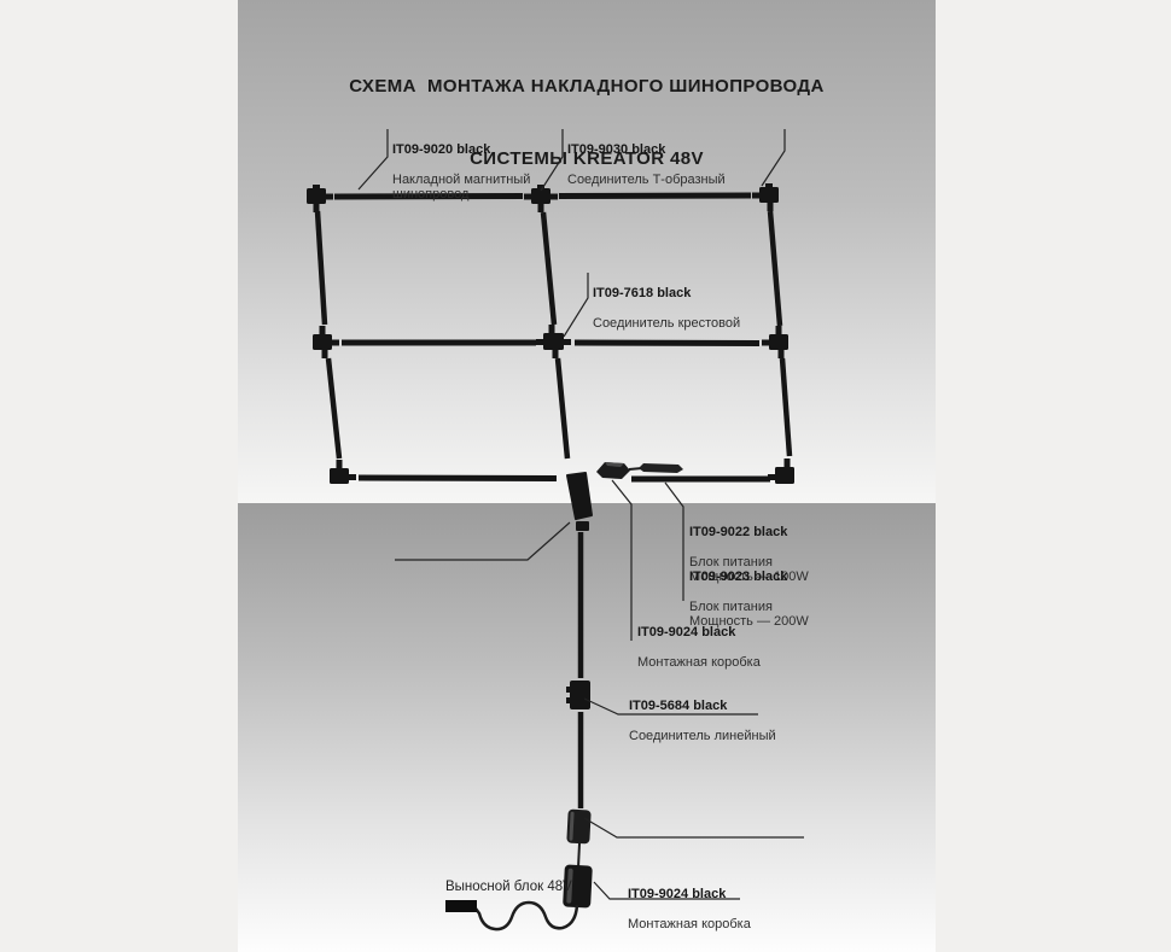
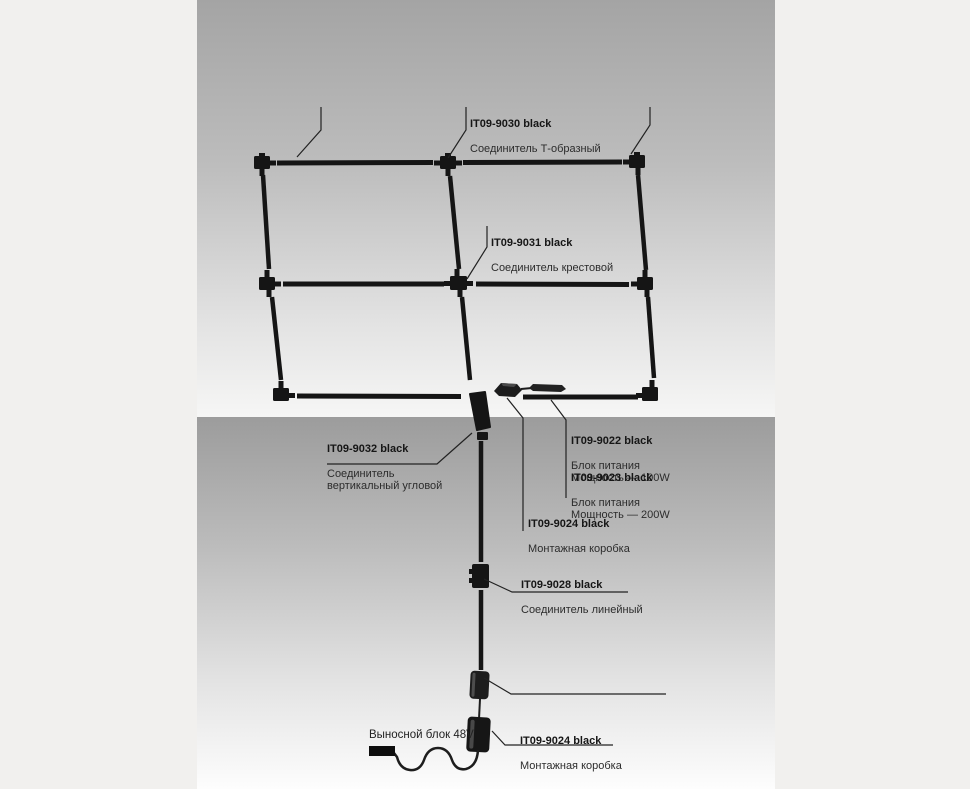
- СХЕМА МОНТАЖА НАКЛАДНОГО ШИНОПРОВОДА
- СИСТЕМЫ KREATOR 48V
- IT09-9020 black
- Накладной магнитный
- шинопровод
  IT09-9030 black
  Соединитель Т-образный
- IT09-7618 black
+ IT09-9031 black
  Соединитель крестовой
+ IT09-9032 black
+ Соединитель
+ вертикальный угловой
  IT09-9022 black
  Блок питания
  Мощность — 100W
  IT09-9023 black
  Блок питания
  Мощность — 200W
  IT09-9024 black
  Монтажная коробка
- IT09-5684 black
+ IT09-9028 black
  Соединитель линейный
  IT09-9024 black
  Монтажная коробка
  Выносной блок 48V
